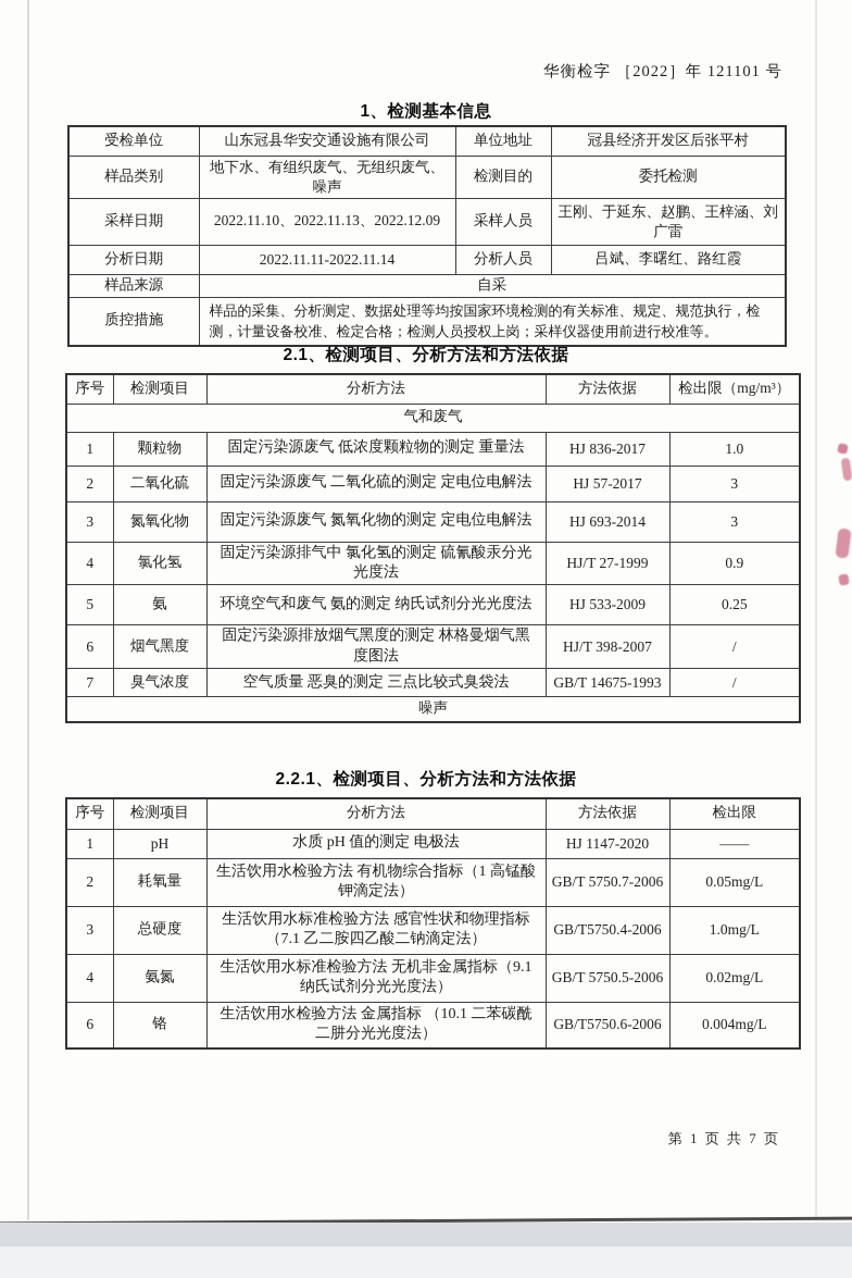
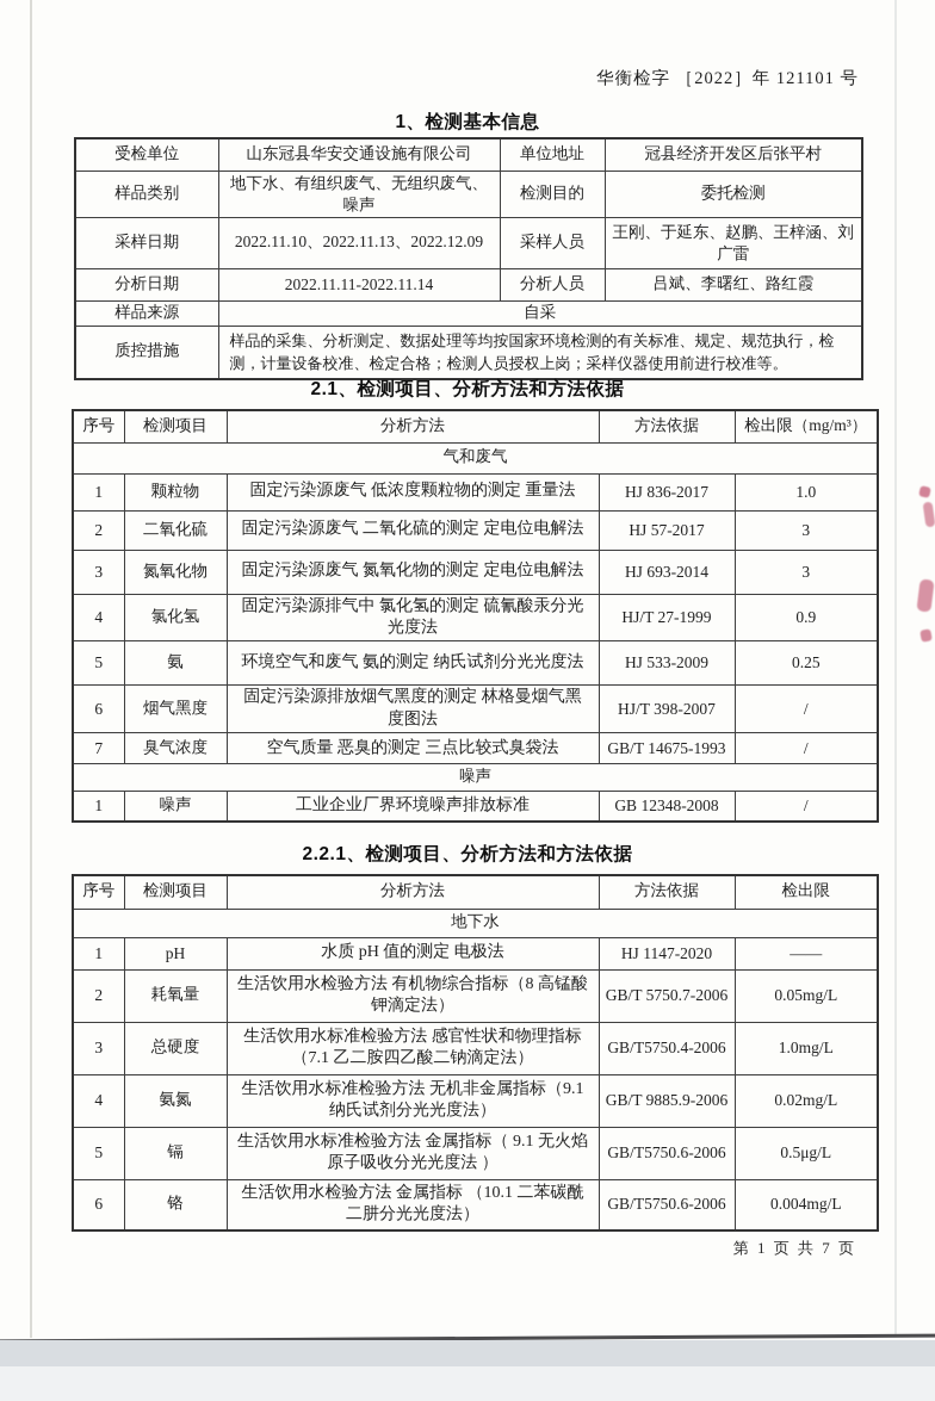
  华衡检字 ［2022］年 121101 号
  1、检测基本信息
  受检单位	山东冠县华安交通设施有限公司	单位地址	冠县经济开发区后张平村
  样品类别	地下水、有组织废气、无组织废气、噪声	检测目的	委托检测
  采样日期	2022.11.10、2022.11.13、2022.12.09	采样人员	王刚、于延东、赵鹏、王梓涵、刘广雷
  分析日期	2022.11.11-2022.11.14	分析人员	吕斌、李曙红、路红霞
  样品来源	自采
  质控措施	样品的采集、分析测定、数据处理等均按国家环境检测的有关标准、规定、规范执行，检测，计量设备校准、检定合格；检测人员授权上岗；采样仪器使用前进行校准等。
  2.1、检测项目、分析方法和方法依据
  序号	检测项目	分析方法	方法依据	检出限（mg/m³）
  气和废气
  1	颗粒物	固定污染源废气 低浓度颗粒物的测定 重量法	HJ 836-2017	1.0
  2	二氧化硫	固定污染源废气 二氧化硫的测定 定电位电解法	HJ 57-2017	3
  3	氮氧化物	固定污染源废气 氮氧化物的测定 定电位电解法	HJ 693-2014	3
  4	氯化氢	固定污染源排气中 氯化氢的测定 硫氰酸汞分光光度法	HJ/T 27-1999	0.9
  5	氨	环境空气和废气 氨的测定 纳氏试剂分光光度法	HJ 533-2009	0.25
  6	烟气黑度	固定污染源排放烟气黑度的测定 林格曼烟气黑度图法	HJ/T 398-2007	/
  7	臭气浓度	空气质量 恶臭的测定 三点比较式臭袋法	GB/T 14675-1993	/
  噪声
+ 1	噪声	工业企业厂界环境噪声排放标准	GB 12348-2008	/
  2.2.1、检测项目、分析方法和方法依据
  序号	检测项目	分析方法	方法依据	检出限
+ 地下水
  1	pH	水质 pH 值的测定 电极法	HJ 1147-2020	——
- 2	耗氧量	生活饮用水检验方法 有机物综合指标（1 高锰酸钾滴定法）	GB/T 5750.7-2006	0.05mg/L
+ 2	耗氧量	生活饮用水检验方法 有机物综合指标（8 高锰酸钾滴定法）	GB/T 5750.7-2006	0.05mg/L
  3	总硬度	生活饮用水标准检验方法 感官性状和物理指标 （7.1 乙二胺四乙酸二钠滴定法）	GB/T5750.4-2006	1.0mg/L
- 4	氨氮	生活饮用水标准检验方法 无机非金属指标（9.1 纳氏试剂分光光度法）	GB/T 5750.5-2006	0.02mg/L
+ 4	氨氮	生活饮用水标准检验方法 无机非金属指标（9.1 纳氏试剂分光光度法）	GB/T 9885.9-2006	0.02mg/L
+ 5	镉	生活饮用水标准检验方法 金属指标（ 9.1 无火焰原子吸收分光光度法 ）	GB/T5750.6-2006	0.5μg/L
  6	铬	生活饮用水检验方法 金属指标 （10.1 二苯碳酰二肼分光光度法）	GB/T5750.6-2006	0.004mg/L
  第 1 页 共 7 页
